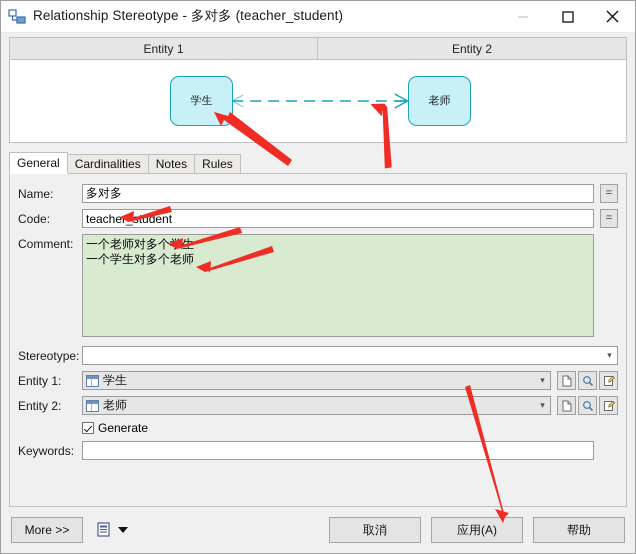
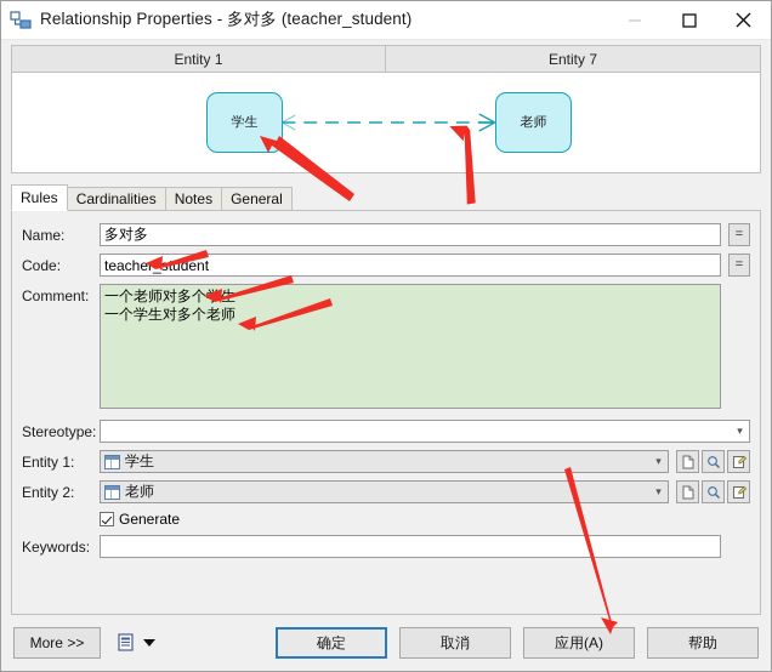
- Relationship Stereotype - 多对多 (teacher_student)
+ Relationship Properties - 多对多 (teacher_student)
  Entity 1
- Entity 2
+ Entity 7
  学生
  老师
- General
+ Rules
  Cardinalities
  Notes
- Rules
+ General
  Name:
  多对多
  =
  Code:
  teacheudent
  =
  Comment:
  一个老师对多个
  一个学生对多个老师
  Stereotype:
  ▾
  Entity 1:
  学生
  ▾
  Entity 2:
  老师
  ▾
  Generate
  Keywords:
  More >>
+ 确定
  取消
  应用(A)
  帮助
